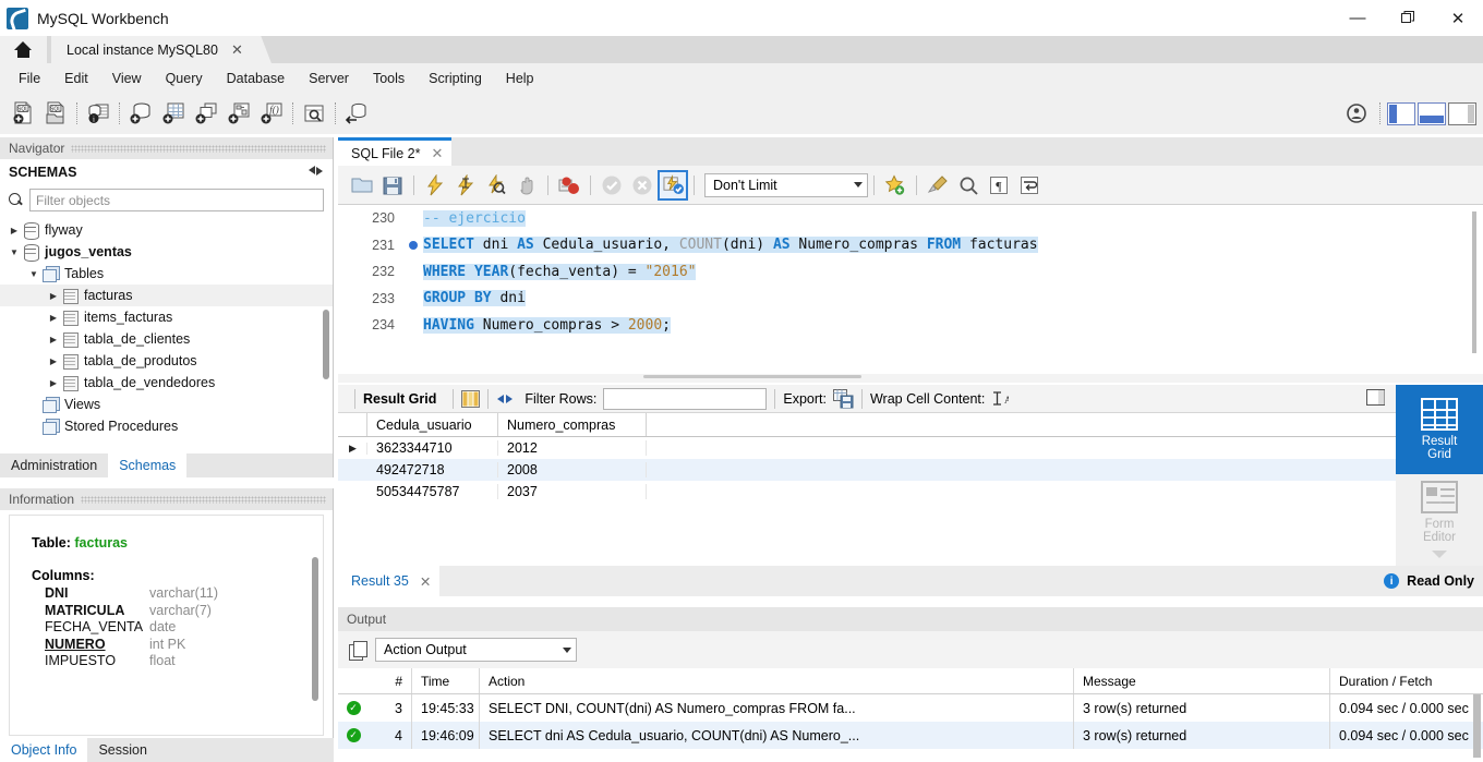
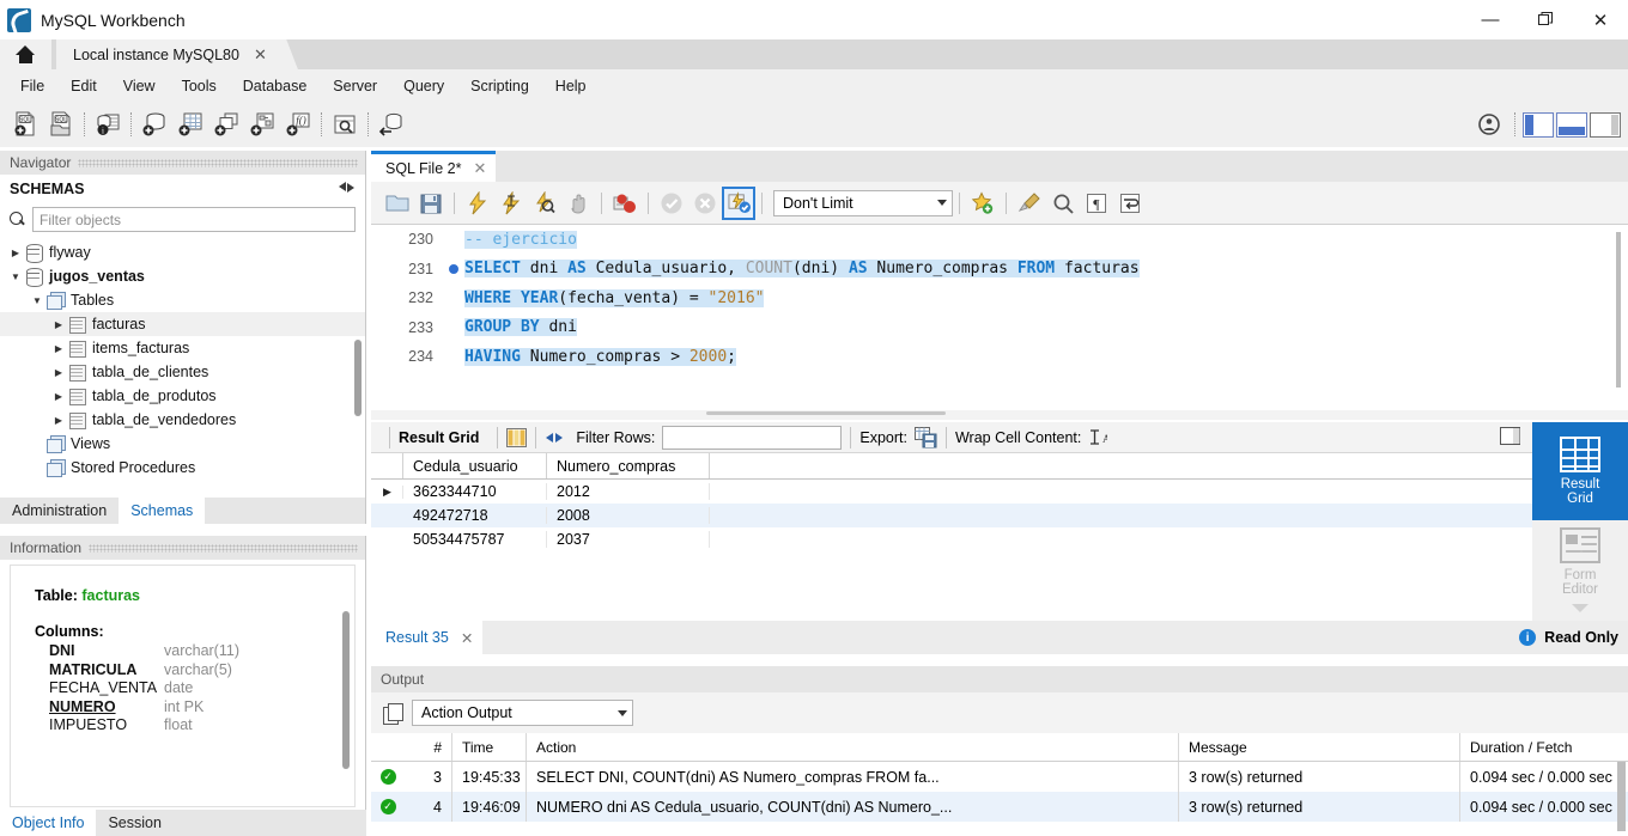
  MySQL Workbench
  —
  ✕
  Local instance MySQL80
  ✕
  File
  Edit
  View
- Query
+ Tools
  Database
  Server
- Tools
+ Query
  Scripting
  Help
  i
  f()
  Navigator
  SCHEMAS
  Filter objects
  ▶
  flyway
  ▼
  jugos_ventas
  ▼
  Tables
  ▶
  facturas
  ▶
  items_facturas
  ▶
  tabla_de_clientes
  ▶
  tabla_de_produtos
  ▶
  tabla_de_vendedores
  Views
  Stored Procedures
  Administration
  Schemas
  Information
  Table: facturas
  Columns:
  DNI
  varchar(11)
  MATRICULA
- varchar(7)
+ varchar(5)
  FECHA_VENTA
  date
  NUMERO
  int PK
  IMPUESTO
  float
  Object Info
  Session
  SQL File 2*
  ✕
  Don't Limit
  ¶
  230
  -- ejercicio
  231
  SELECT dni AS Cedula_usuario, COUNT(dni) AS Numero_compras FROM facturas
  232
  WHERE YEAR(fecha_venta) = "2016"
  233
  GROUP BY dni
  234
  HAVING Numero_compras > 2000;
  Result Grid
  Filter Rows:
  Export:
  Wrap Cell Content:
  A
  Cedula_usuario
  Numero_compras
  ▶
  3623344710
  2012
  492472718
  2008
  50534475787
  2037
  Result
  Grid
  Form
  Editor
  Result 35
  ✕
  i
  Read Only
  Output
  Action Output
  #
  Time
  Action
  Message
  Duration / Fetch
  ✓
  3
  19:45:33
  SELECT DNI, COUNT(dni) AS Numero_compras FROM fa...
  3 row(s) returned
  0.094 sec / 0.000 sec
  ✓
  4
  19:46:09
- SELECT dni AS Cedula_usuario, COUNT(dni) AS Numero_...
+ NUMERO dni AS Cedula_usuario, COUNT(dni) AS Numero_...
  3 row(s) returned
  0.094 sec / 0.000 sec
